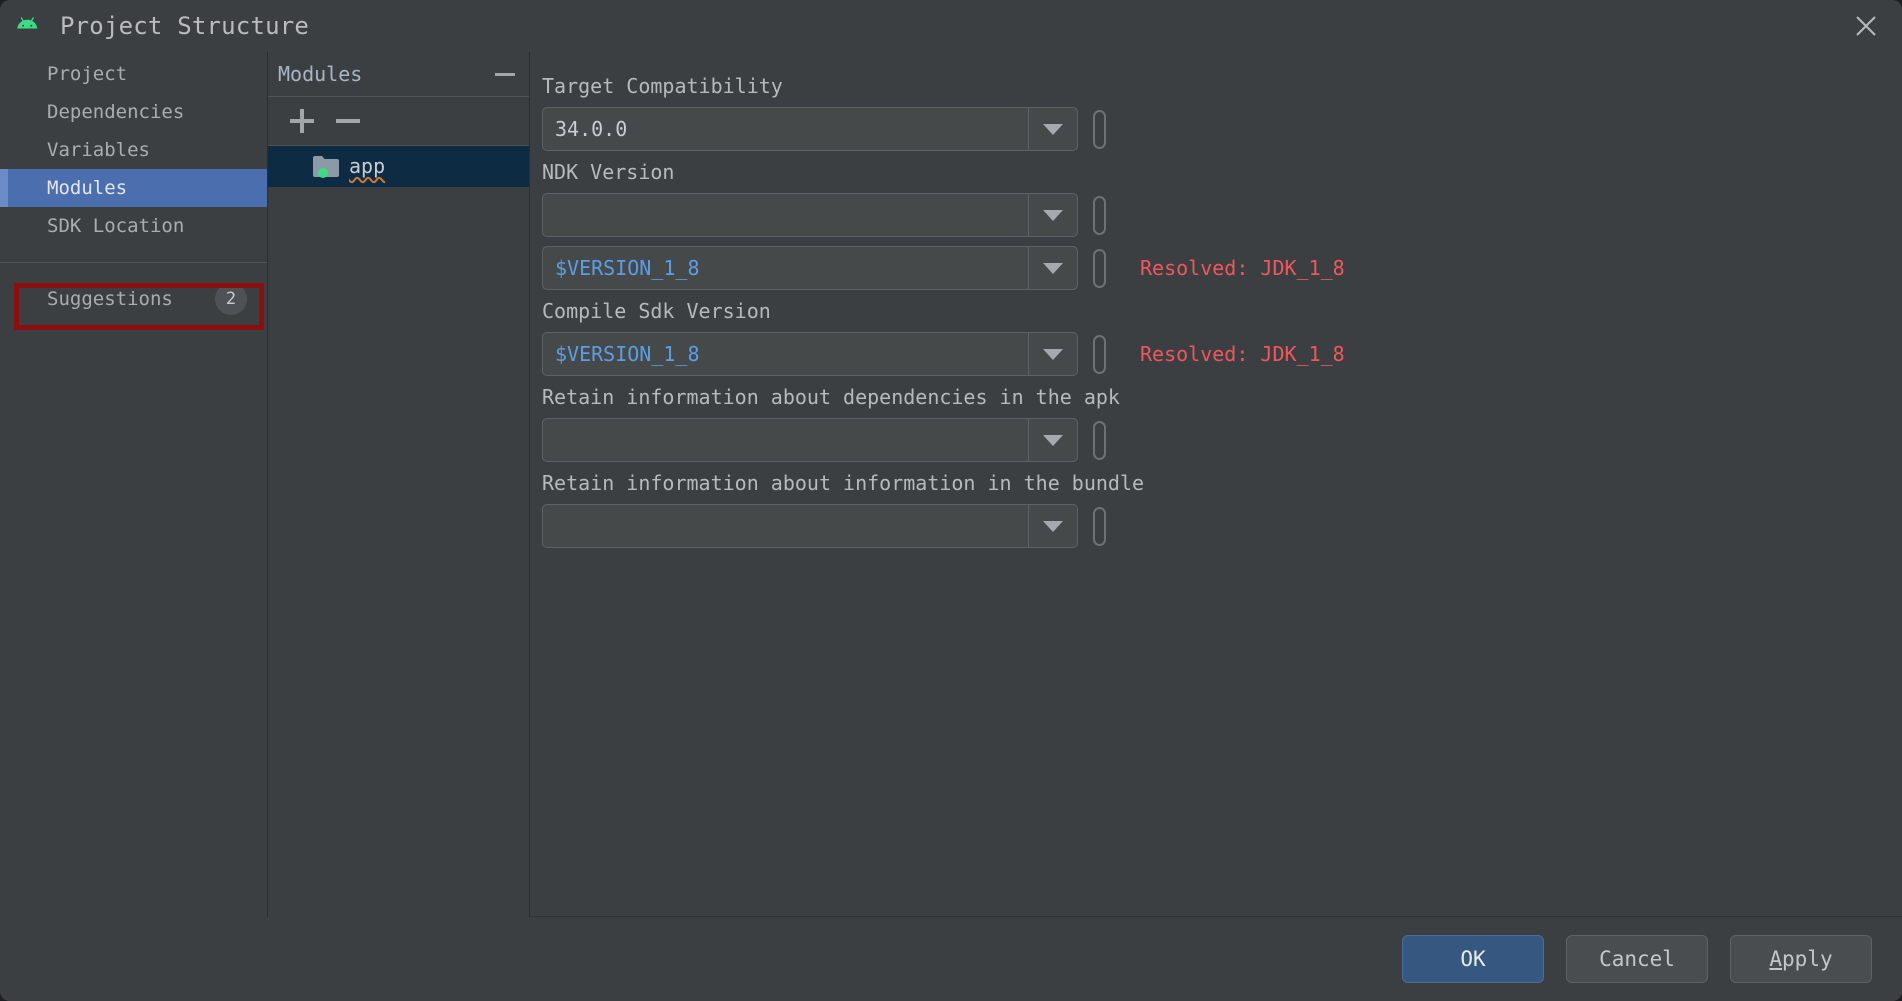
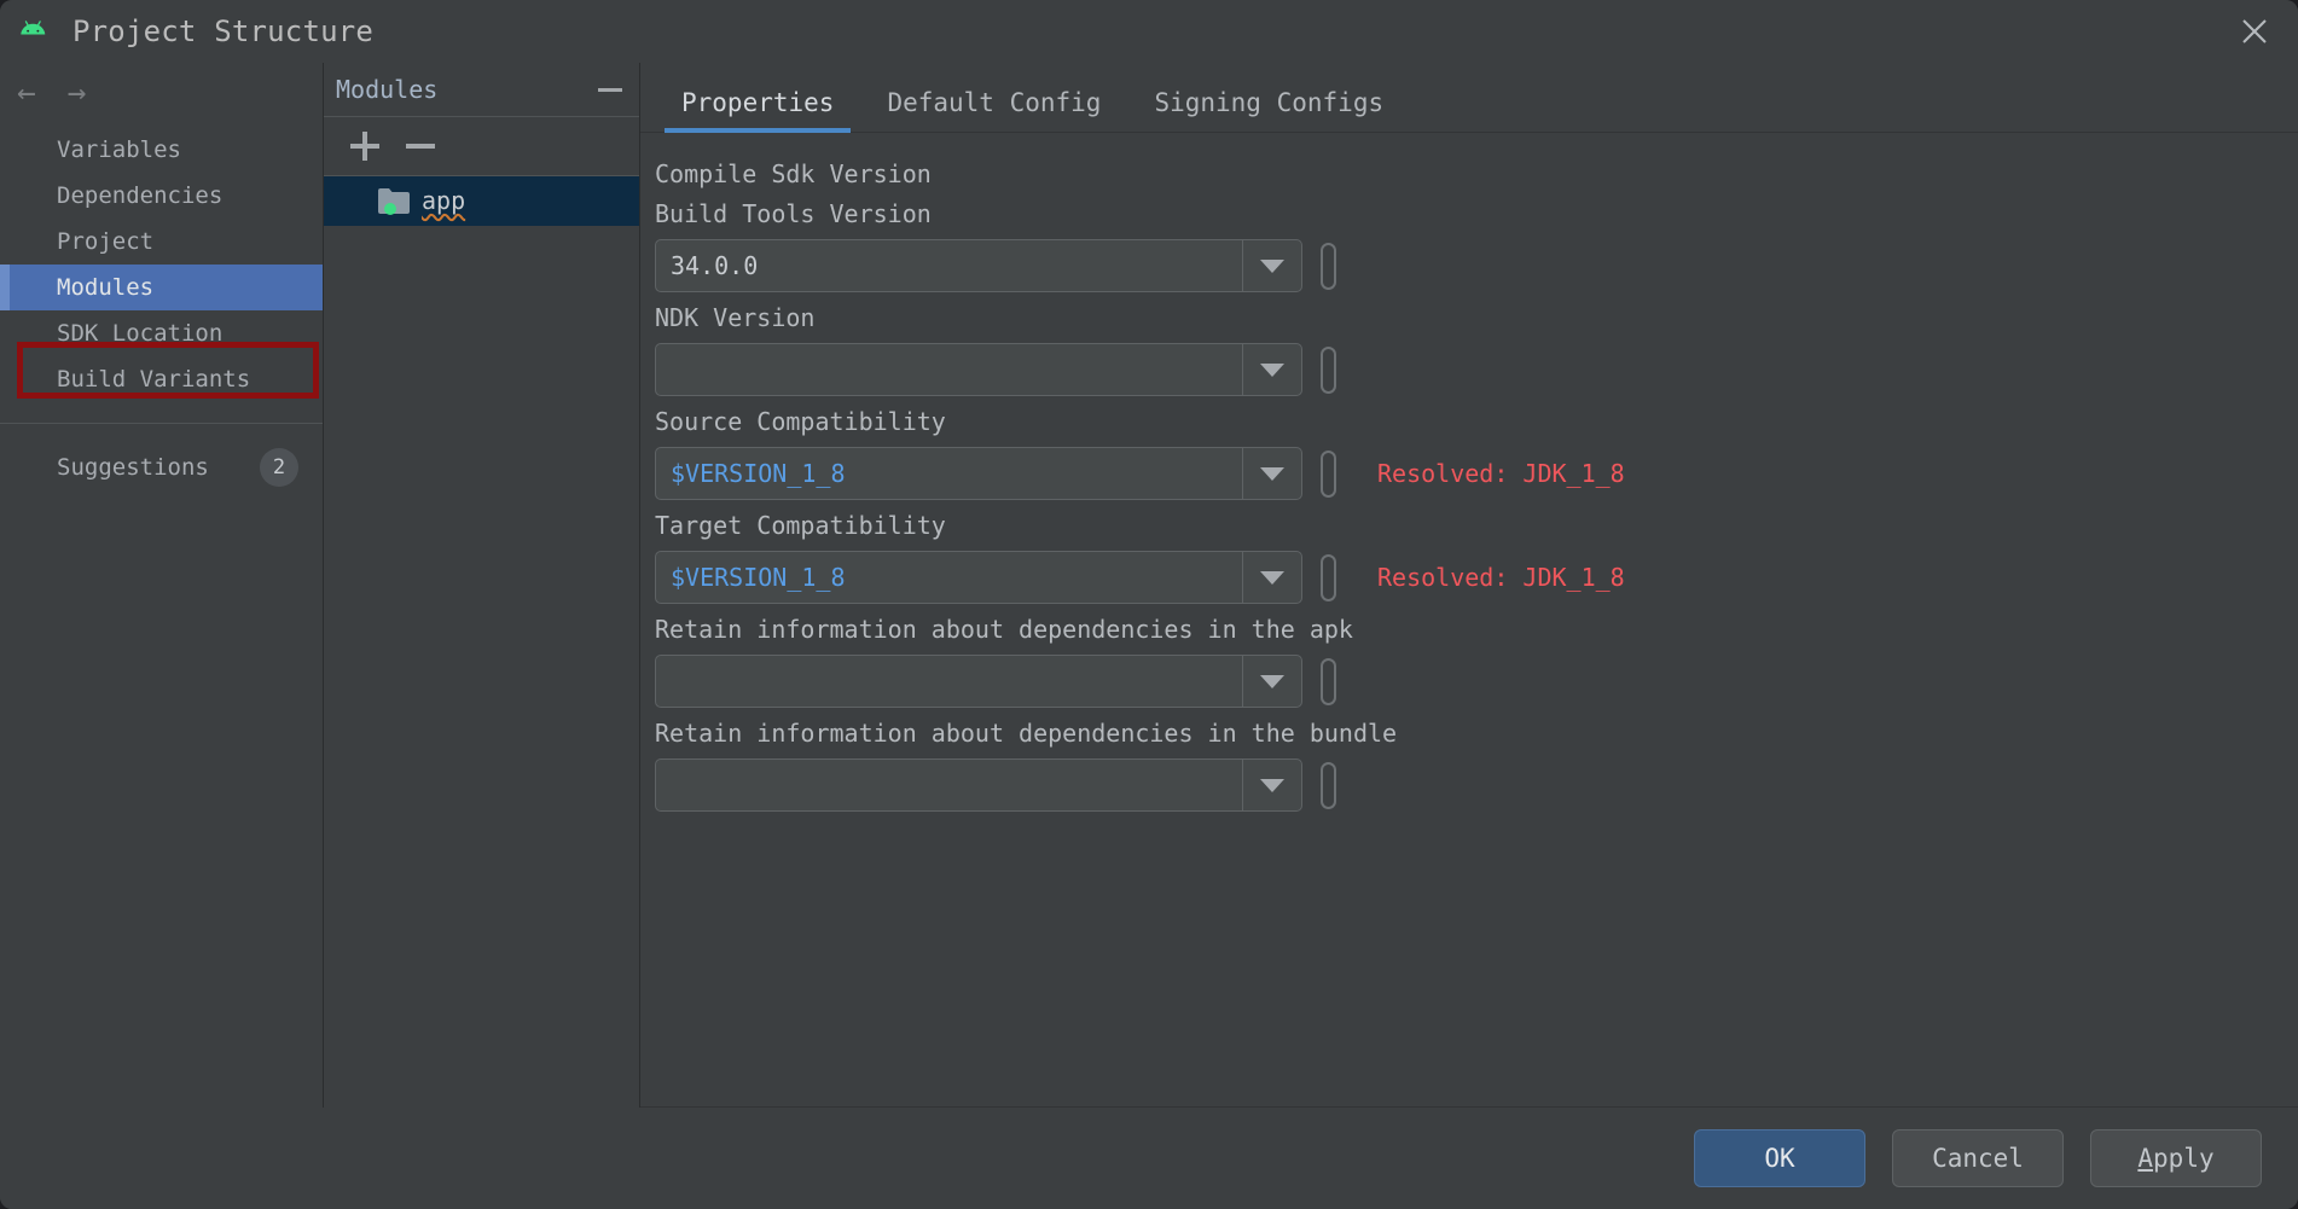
  Project Structure
+ ←
+ →
- Project
+ Variables
  Dependencies
- Variables
+ Project
  Modules
  SDK Location
+ Build Variants
  Suggestions
  2
  Modules
  app
+ Properties
+ Default Config
+ Signing Configs
- Target Compatibility
+ Compile Sdk Version
+ Build Tools Version
  34.0.0
  NDK Version
+ Source Compatibility
  $VERSION_1_8
  Resolved: JDK_1_8
- Compile Sdk Version
+ Target Compatibility
  $VERSION_1_8
  Resolved: JDK_1_8
  Retain information about dependencies in the apk
- Retain information about information in the bundle
+ Retain information about dependencies in the bundle
  OK
  Cancel
  A
  pply
